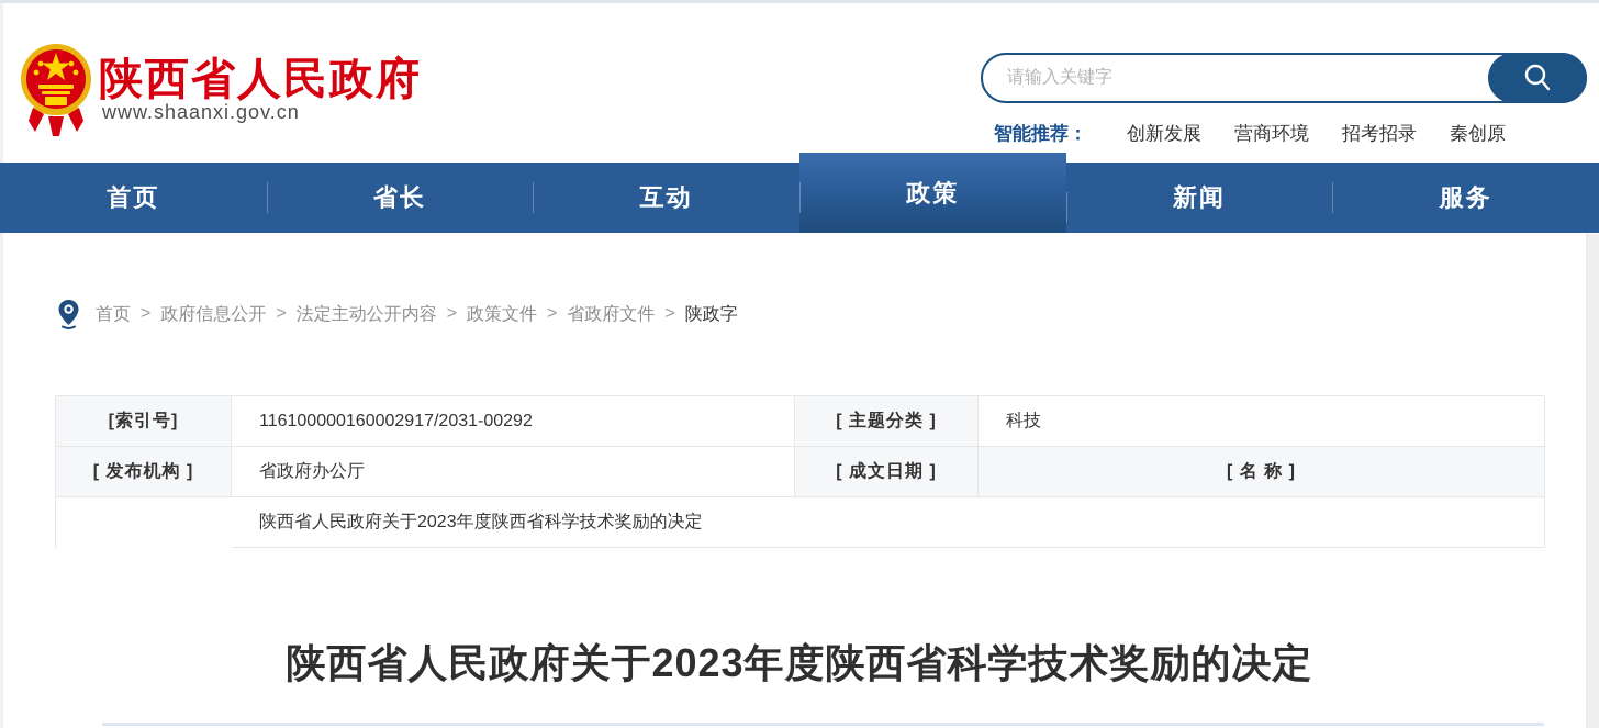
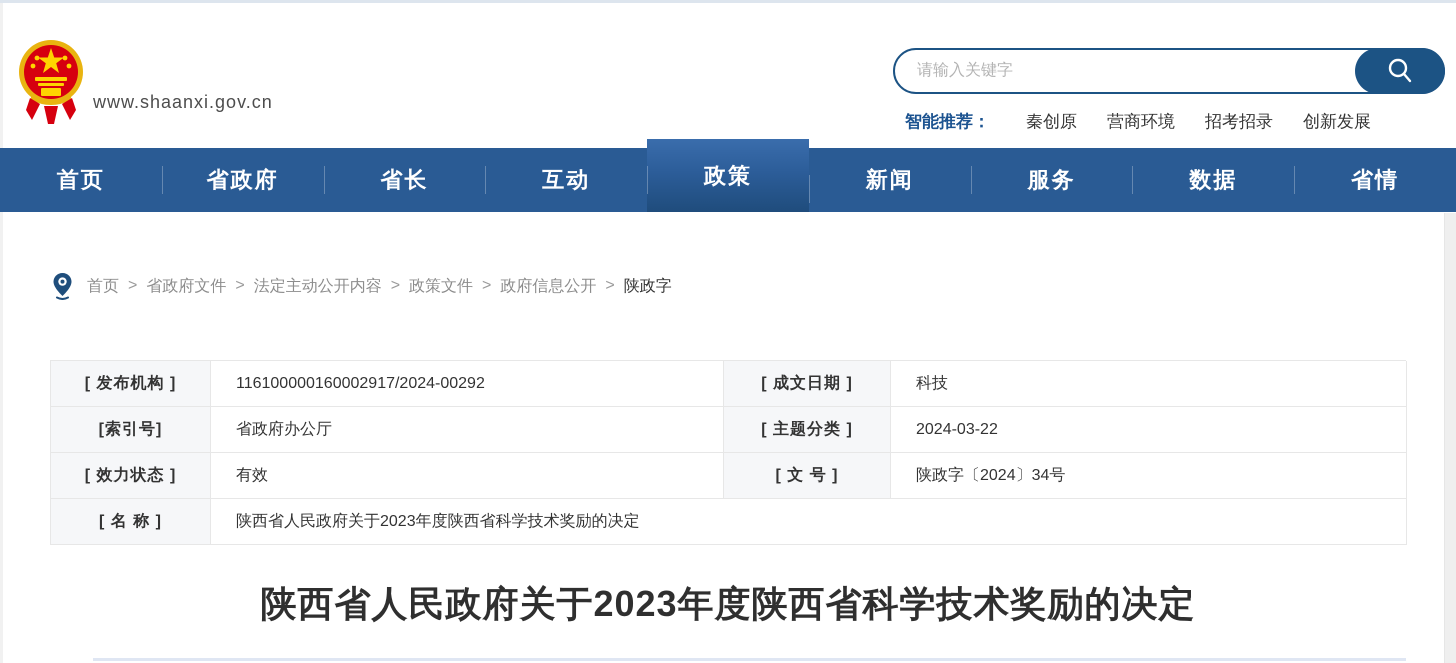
- 陕西省人民政府
  www.shaanxi.gov.cn
  请输入关键字
  智能推荐：
- 创新发展
+ 秦创原
  营商环境
  招考招录
- 秦创原
+ 创新发展
  首页
+ 省政府
  省长
  互动
  政策
  新闻
  服务
+ 数据
+ 省情
  首页
  >
- 政府信息公开
+ 省政府文件
  >
  法定主动公开内容
  >
  政策文件
  >
- 省政府文件
+ 政府信息公开
  >
  陕政字
- [索引号]
+ [ 发布机构 ]
- 116100000160002917/2031-00292
+ 116100000160002917/2024-00292
- [ 主题分类 ]
+ [ 成文日期 ]
  科技
- [ 发布机构 ]
+ [索引号]
  省政府办公厅
- [ 成文日期 ]
+ [ 主题分类 ]
+ 2024-03-22
+ [ 效力状态 ]
+ 有效
+ [ 文 号 ]
+ 陕政字〔2024〕34号
  [ 名 称 ]
  陕西省人民政府关于2023年度陕西省科学技术奖励的决定
  陕西省人民政府关于2023年度陕西省科学技术奖励的决定
